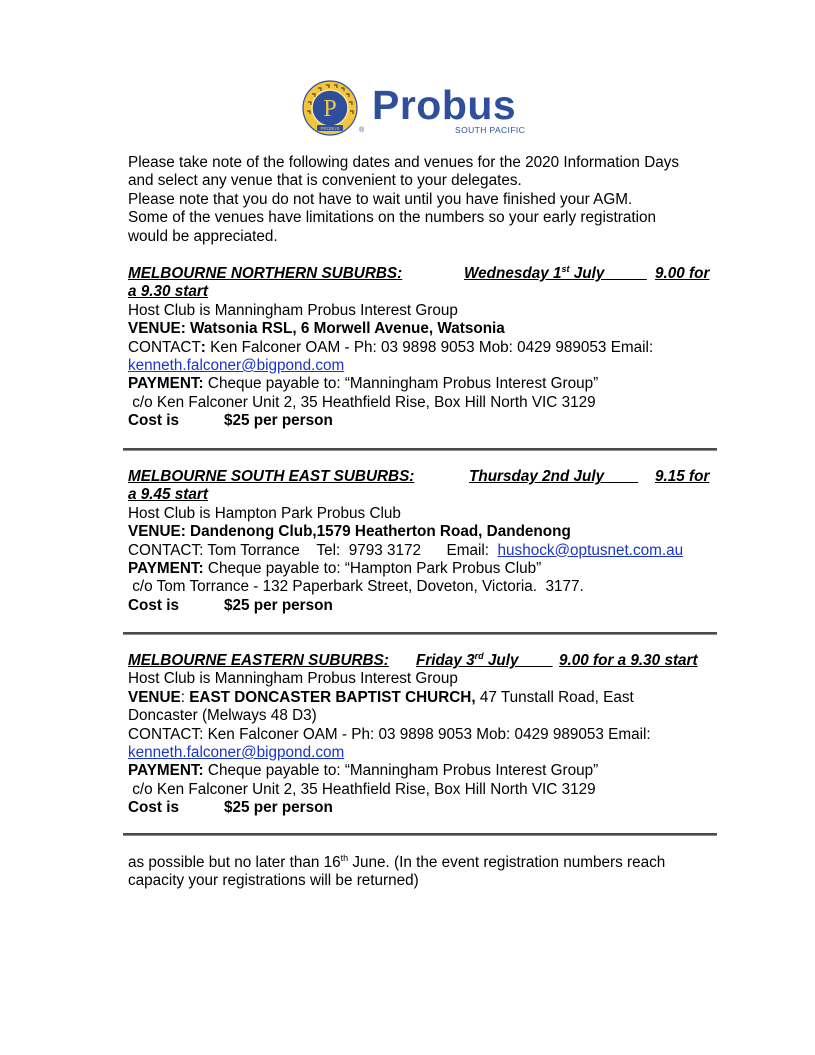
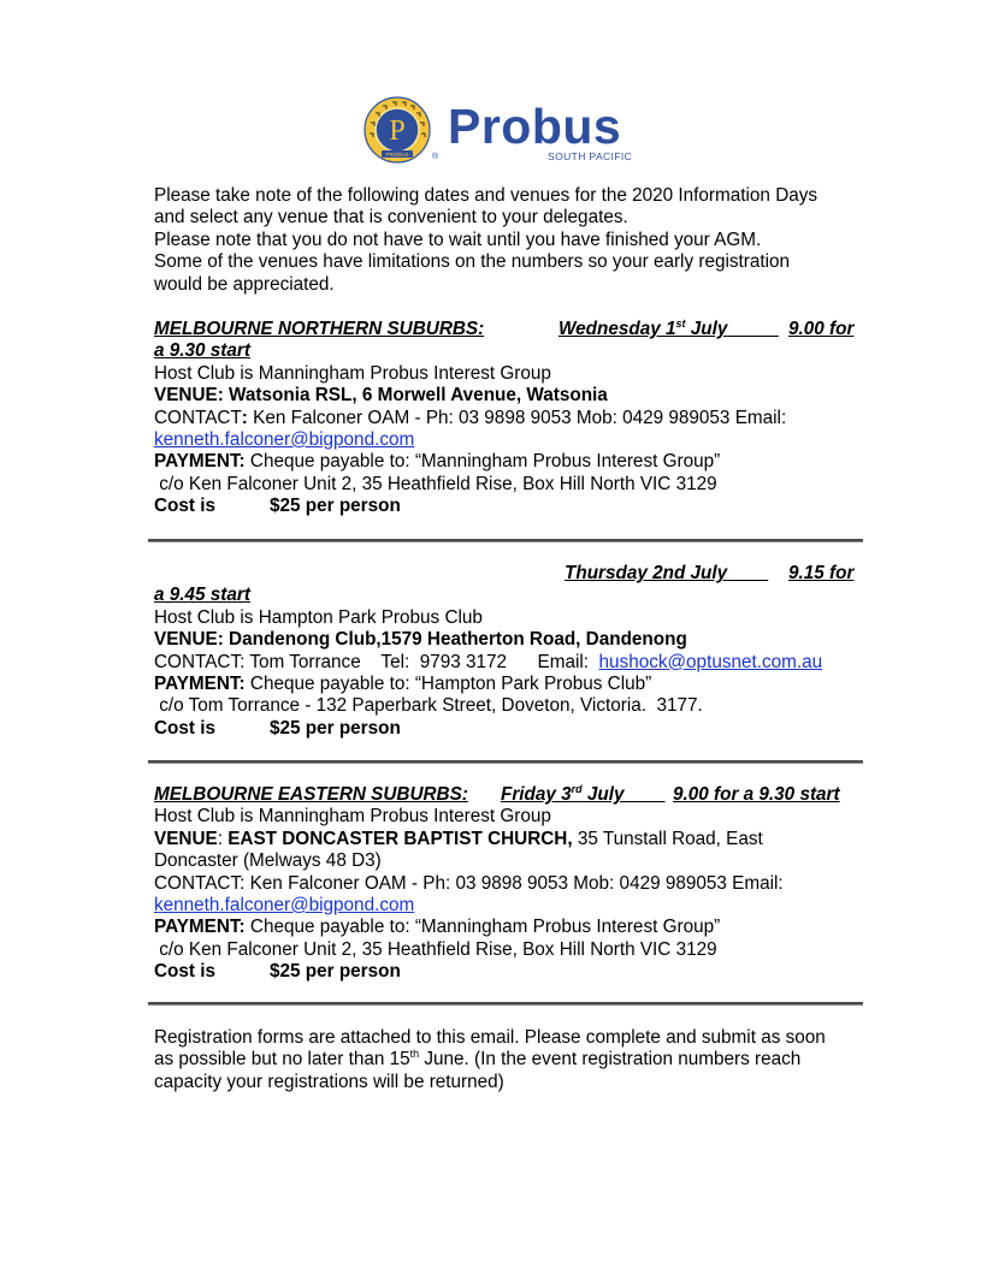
  P
  Probus
  SOUTH PACIFIC
  Please take note of the following dates and venues for the 2020 Information Days
  and select any venue that is convenient to your delegates.
  Please note that you do not have to wait until you have finished your AGM.
  Some of the venues have limitations on the numbers so your early registration
  would be appreciated.
  MELBOURNE NORTHERN SUBURBS:
  Wednesday 1st July
  9.00 for
  a 9.30 start
  Host Club is Manningham Probus Interest Group
  VENUE: Watsonia RSL, 6 Morwell Avenue, Watsonia
  CONTACT: Ken Falconer OAM - Ph: 03 9898 9053 Mob: 0429 989053 Email:
  kenneth.falconer@bigpond.com
  PAYMENT: Cheque payable to: “Manningham Probus Interest Group”
  c/o Ken Falconer Unit 2, 35 Heathfield Rise, Box Hill North VIC 3129
  Cost is
  $25 per person
- MELBOURNE SOUTH EAST SUBURBS:
  Thursday 2nd July
  9.15 for
  a 9.45 start
  Host Club is Hampton Park Probus Club
  VENUE: Dandenong Club,1579 Heatherton Road, Dandenong
  CONTACT: Tom Torrance Tel: 9793 3172 Email: hushock@optusnet.com.au
  PAYMENT: Cheque payable to: “Hampton Park Probus Club”
  c/o Tom Torrance - 132 Paperbark Street, Doveton, Victoria. 3177.
  Cost is
  $25 per person
  MELBOURNE EASTERN SUBURBS:
  Friday 3rd July
  9.00 for a 9.30 start
  Host Club is Manningham Probus Interest Group
- VENUE: EAST DONCASTER BAPTIST CHURCH, 47 Tunstall Road, East
+ VENUE: EAST DONCASTER BAPTIST CHURCH, 35 Tunstall Road, East
  Doncaster (Melways 48 D3)
  CONTACT: Ken Falconer OAM - Ph: 03 9898 9053 Mob: 0429 989053 Email:
  kenneth.falconer@bigpond.com
  PAYMENT: Cheque payable to: “Manningham Probus Interest Group”
  c/o Ken Falconer Unit 2, 35 Heathfield Rise, Box Hill North VIC 3129
  Cost is
  $25 per person
+ Registration forms are attached to this email. Please complete and submit as soon
- as possible but no later than 16th June. (In the event registration numbers reach
+ as possible but no later than 15th June. (In the event registration numbers reach
  capacity your registrations will be returned)
